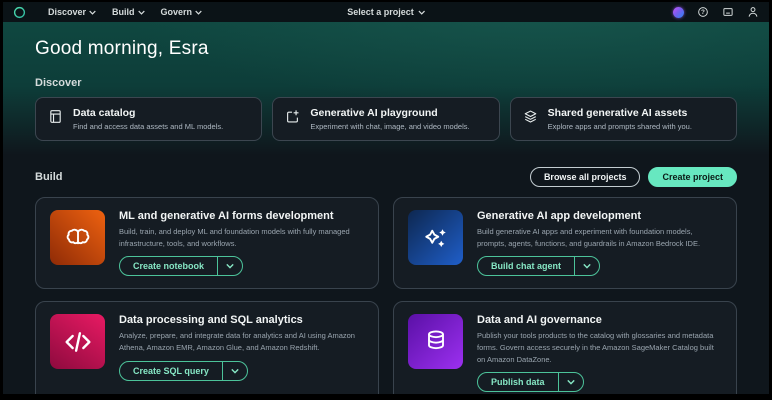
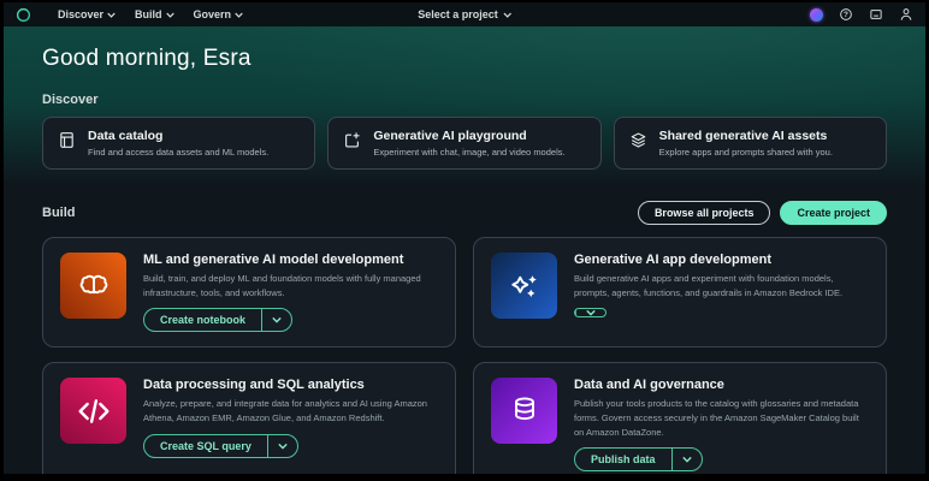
  Discover
  Build
  Govern
  Select a project
  Good morning, Esra
  Discover
  Data catalog
  Find and access data assets and ML models.
  Generative AI playground
  Experiment with chat, image, and video models.
  Shared generative AI assets
  Explore apps and prompts shared with you.
  Build
  Browse all projects
  Create project
- ML and generative AI forms development
+ ML and generative AI model development
  Build, train, and deploy ML and foundation models with fully managed infrastructure, tools, and workflows.
  Create notebook
  Generative AI app development
  Build generative AI apps and experiment with foundation models, prompts, agents, functions, and guardrails in Amazon Bedrock IDE.
- Build chat agent
  Data processing and SQL analytics
  Analyze, prepare, and integrate data for analytics and AI using Amazon Athena, Amazon EMR, Amazon Glue, and Amazon Redshift.
  Create SQL query
  Data and AI governance
  Publish your tools products to the catalog with glossaries and metadata forms. Govern access securely in the Amazon SageMaker Catalog built on Amazon DataZone.
  Publish data
